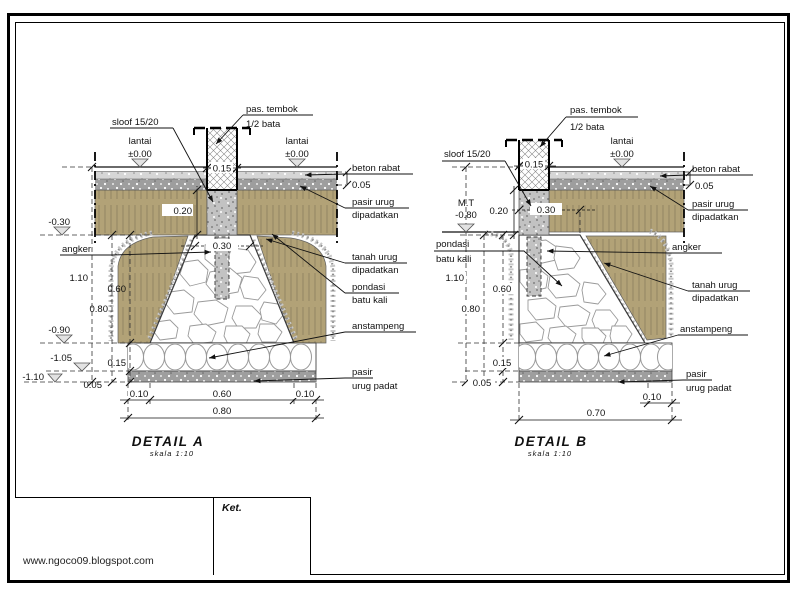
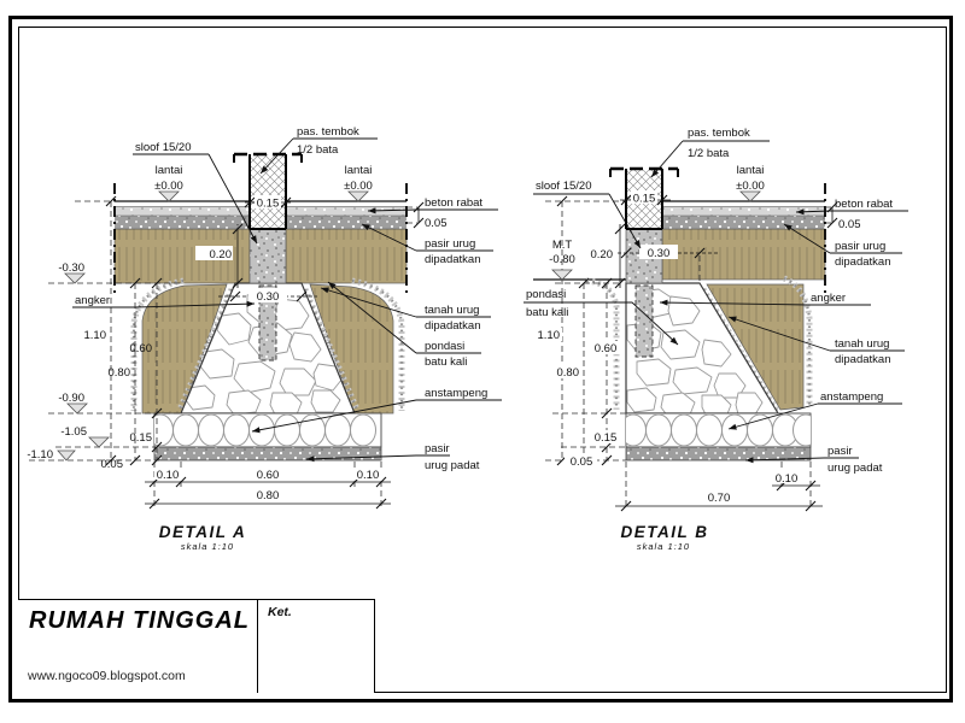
  0.15
  0.20
  0.30
  1.10
  0.80
  0.60
  0.15
  0.05
  0.10
  0.60
  0.10
  0.80
  0.05
  -0.30
  -0.90
  -1.05
  -1.10
  lantai
  ±0.00
  lantai
  ±0.00
  sloof 15/20
  pas. tembok
  1/2 bata
  angker
  beton rabat
  pasir urug
  dipadatkan
  tanah urug
  dipadatkan
  pondasi
  batu kali
  anstampeng
  pasir
  urug padat
  DETAIL A
  skala 1:10
  0.15
  0.20
  0.30
  1.10
  0.80
  0.60
  0.15
  0.05
  0.10
  0.70
  0.05
  M.T
  -0.80
  lantai
  ±0.00
  sloof 15/20
  pas. tembok
  1/2 bata
  pondasi
  batu kali
  beton rabat
  pasir urug
  dipadatkan
  angker
  tanah urug
  dipadatkan
  anstampeng
  pasir
  urug padat
  DETAIL B
  skala 1:10
+ RUMAH TINGGAL
  www.ngoco09.blogspot.com
  Ket.
